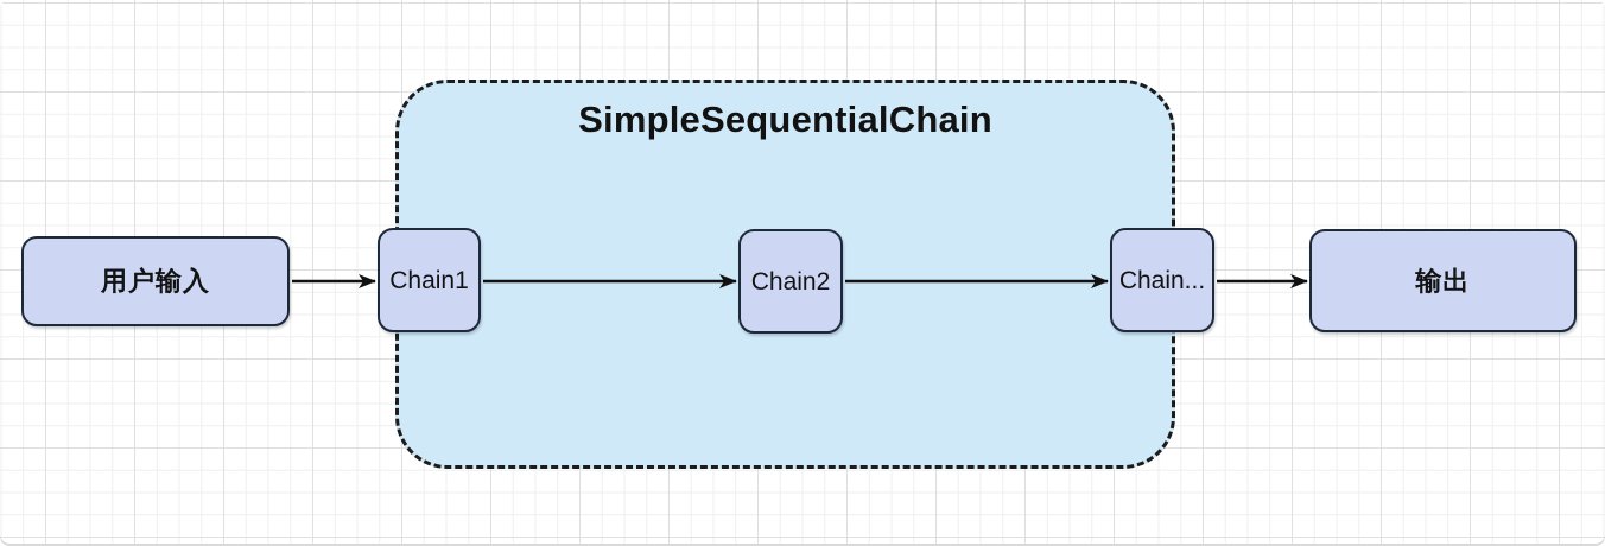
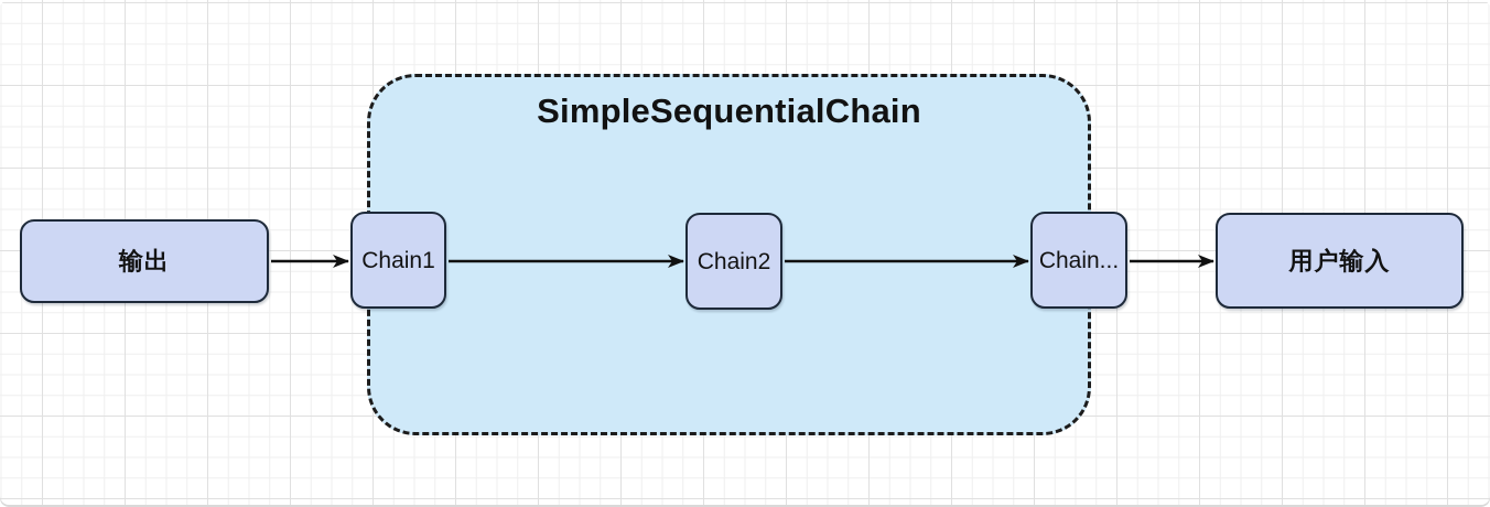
  SimpleSequentialChain
- 用户输入
+ 输出
  Chain1
  Chain2
  Chain...
- 输出
+ 用户输入
